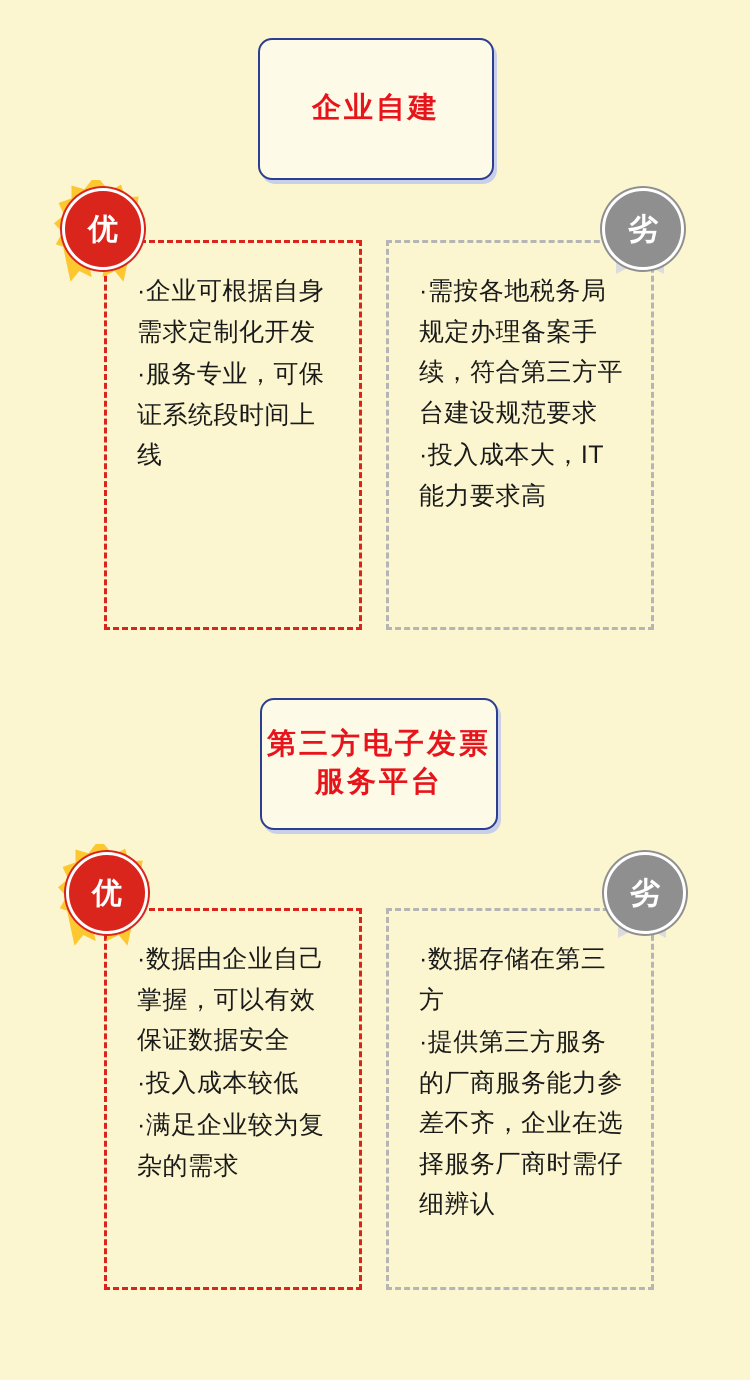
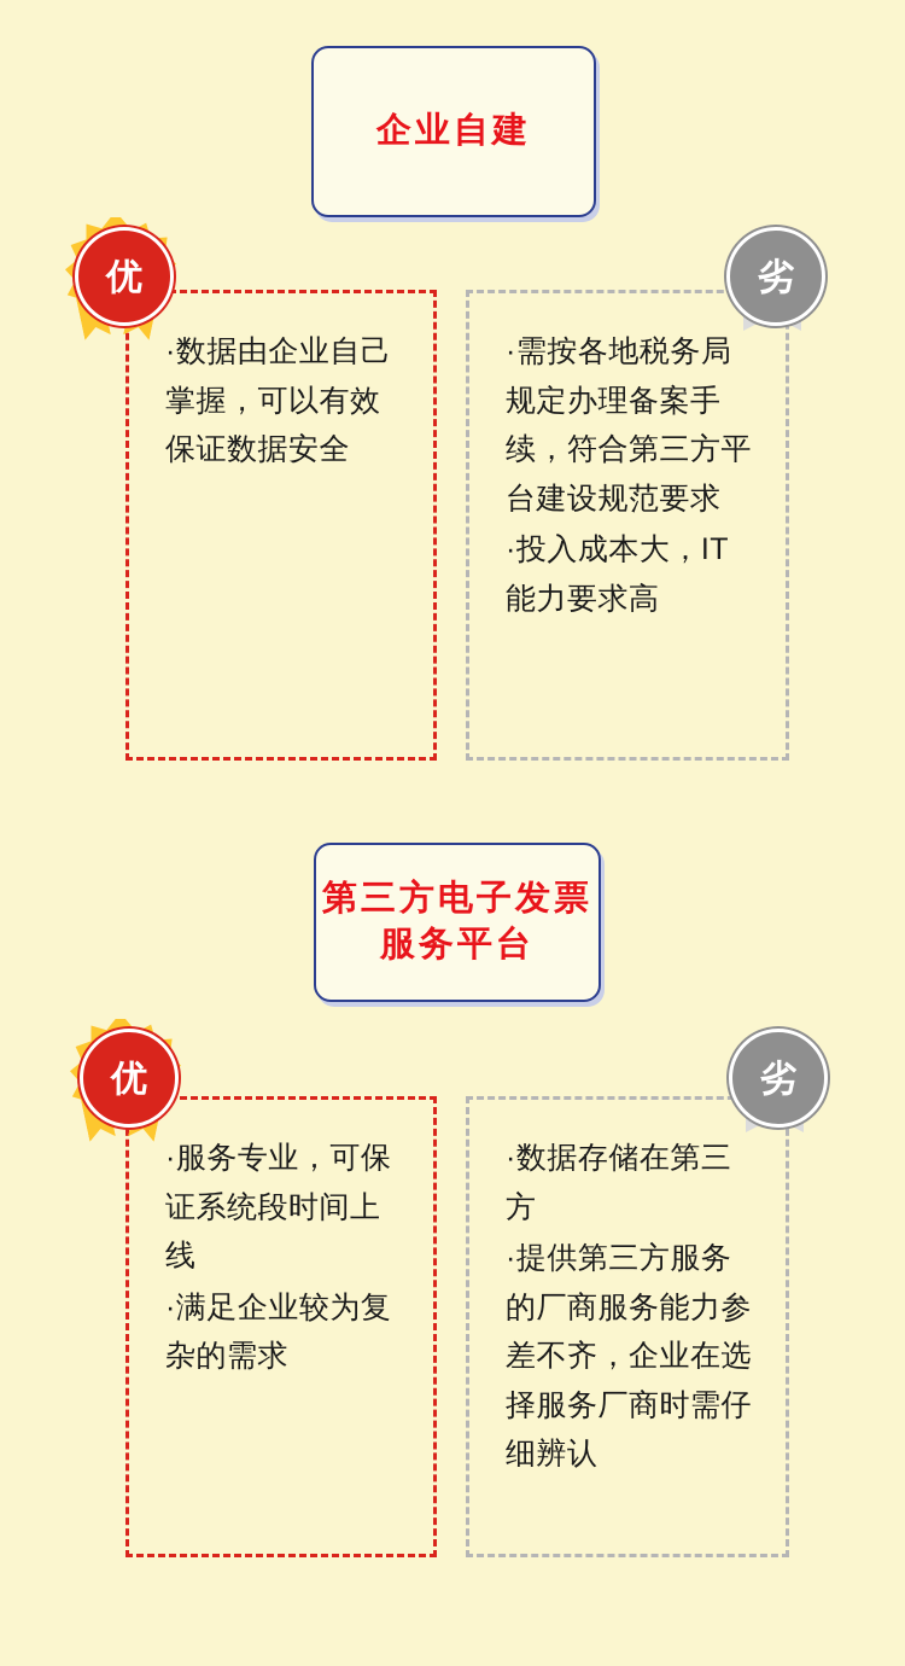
  企业自建
- ·企业可根据自身需求定制化开发
- ·服务专业，可保证系统段时间上线
+ ·数据由企业自己掌握，可以有效保证数据安全
  优
  ·需按各地税务局规定办理备案手续，符合第三方平台建设规范要求
  ·投入成本大，IT能力要求高
  劣
  第三方电子发票服务平台
- ·数据由企业自己掌握，可以有效保证数据安全
+ ·服务专业，可保证系统段时间上线
- ·投入成本较低
  ·满足企业较为复杂的需求
  优
  ·数据存储在第三方
  ·提供第三方服务的厂商服务能力参差不齐，企业在选择服务厂商时需仔细辨认
  劣
